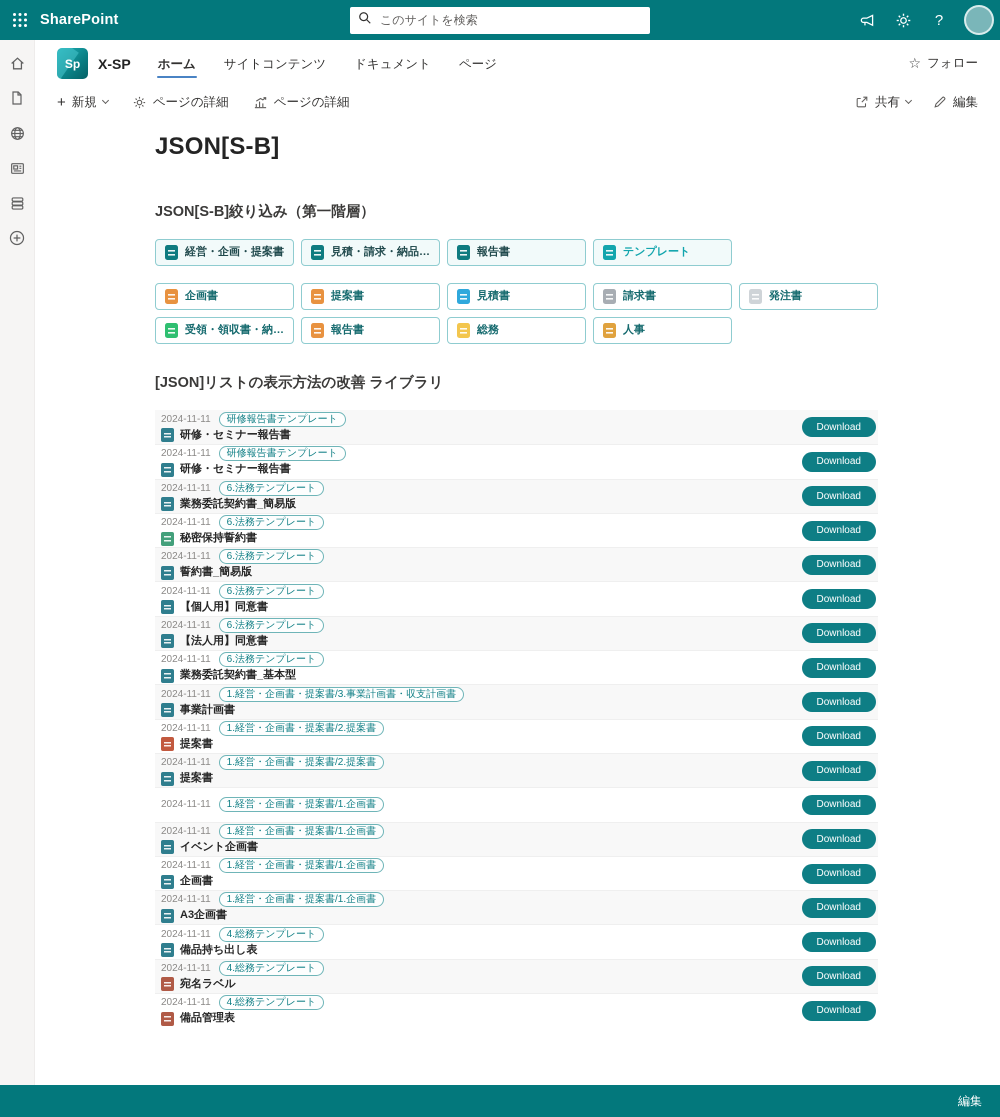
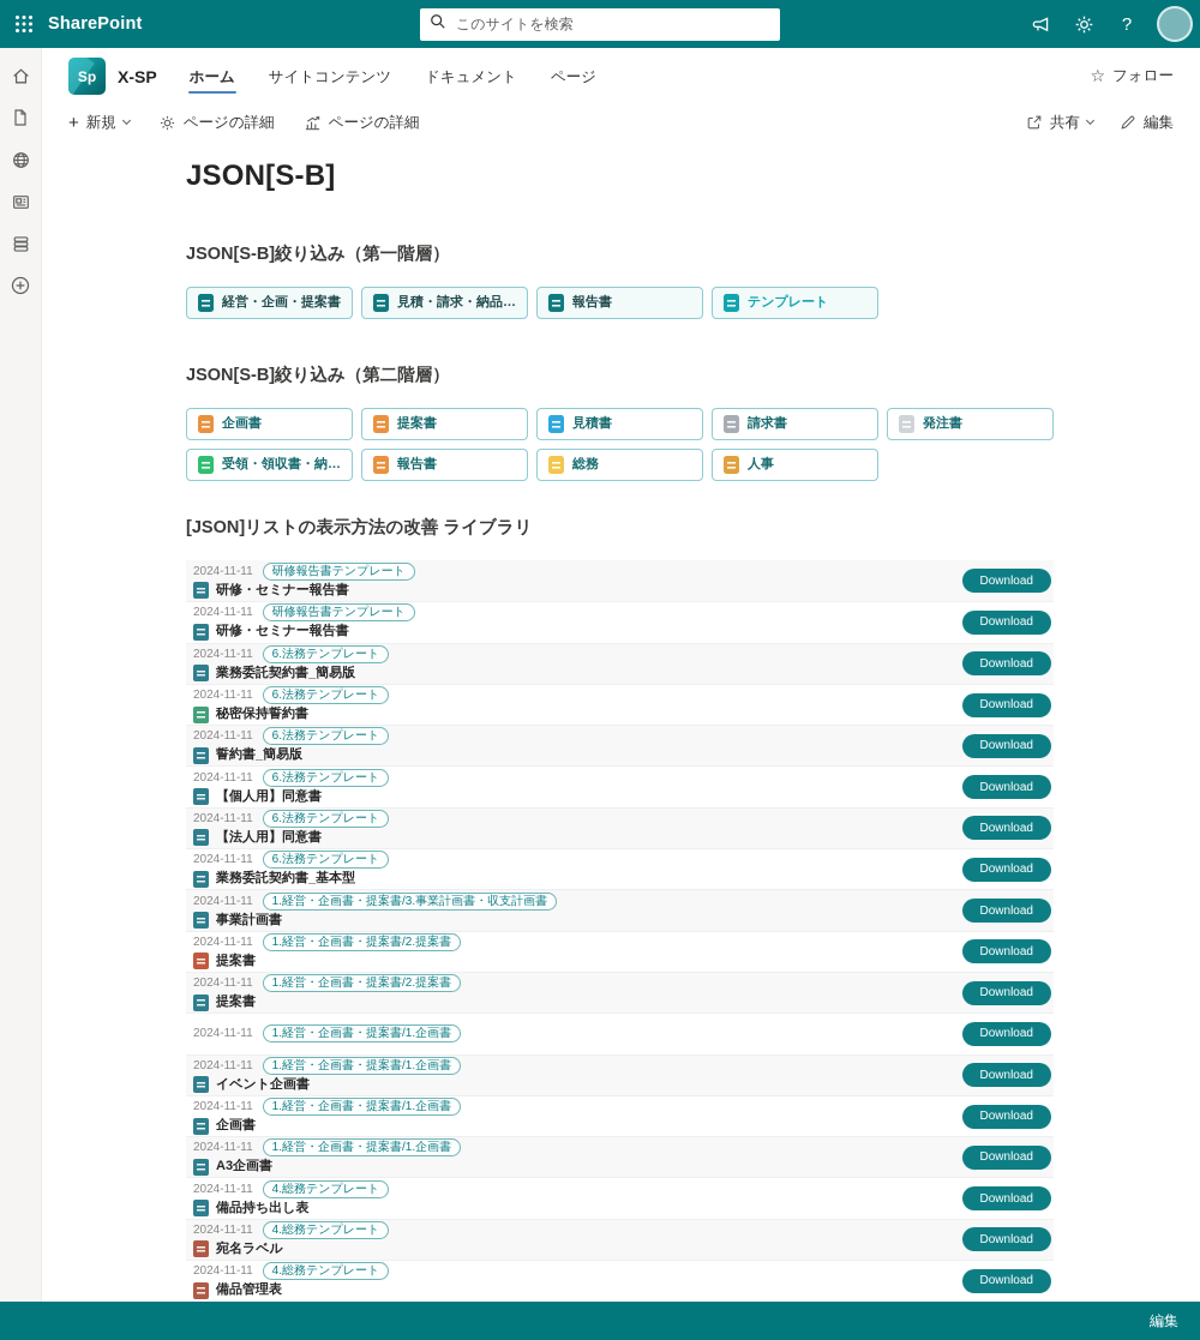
  SharePoint
  このサイトを検索
  ?
  Sp
  X-SP
  ホーム
  サイトコンテンツ
  ドキュメント
  ページ
  ☆
  フォロー
  +
  新規
  ページの詳細
  ページの詳細
  共有
  編集
  JSON[S-B]
  JSON[S-B]絞り込み（第一階層）
  経営・企画・提案書
  報告書
  テンプレート
+ JSON[S-B]絞り込み（第二階層）
  企画書
  提案書
  見積書
  請求書
  発注書
  受領・領収書・納品
  報告書
  総務
  人事
  [JSON]リストの表示方法の改善 ライブラリ
  2024-11-11
  研修報告書テンプレート
  研修・セミナー報告書
  Download
  2024-11-11
  研修報告書テンプレート
  研修・セミナー報告書
  Download
  2024-11-11
  6.法務テンプレート
  業務委託契約書_簡易版
  Download
  2024-11-11
  6.法務テンプレート
  秘密保持誓約書
  Download
  2024-11-11
  6.法務テンプレート
  誓約書_簡易版
  Download
  2024-11-11
  6.法務テンプレート
  【個人用】同意書
  Download
  2024-11-11
  6.法務テンプレート
  【法人用】同意書
  Download
  2024-11-11
  6.法務テンプレート
  業務委託契約書_基本型
  Download
  2024-11-11
  1.経営・企画書・提案書/3.事業計画書・収支計画書
  事業計画書
  Download
  2024-11-11
  1.経営・企画書・提案書/2.提案書
  提案書
  Download
  2024-11-11
  1.経営・企画書・提案書/2.提案書
  提案書
  Download
  2024-11-11
  1.経営・企画書・提案書/1.企画書
  Download
  2024-11-11
  1.経営・企画書・提案書/1.企画書
  イベント企画書
  Download
  2024-11-11
  1.経営・企画書・提案書/1.企画書
  企画書
  Download
  2024-11-11
  1.経営・企画書・提案書/1.企画書
  A3企画書
  Download
  2024-11-11
  4.総務テンプレート
  備品持ち出し表
  Download
  2024-11-11
  4.総務テンプレート
  宛名ラベル
  Download
  2024-11-11
  4.総務テンプレート
  備品管理表
  Download
  編集
